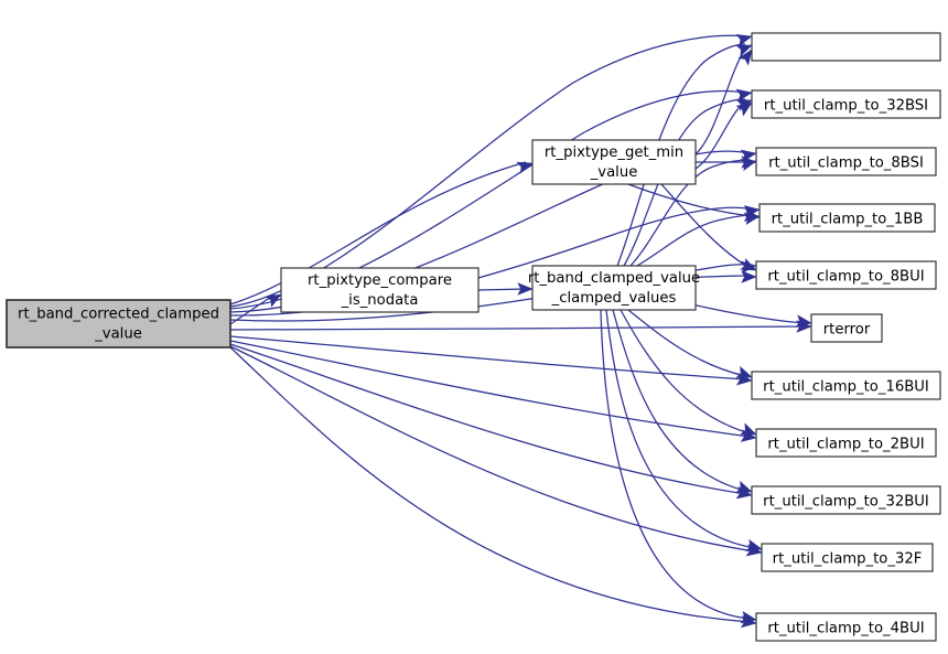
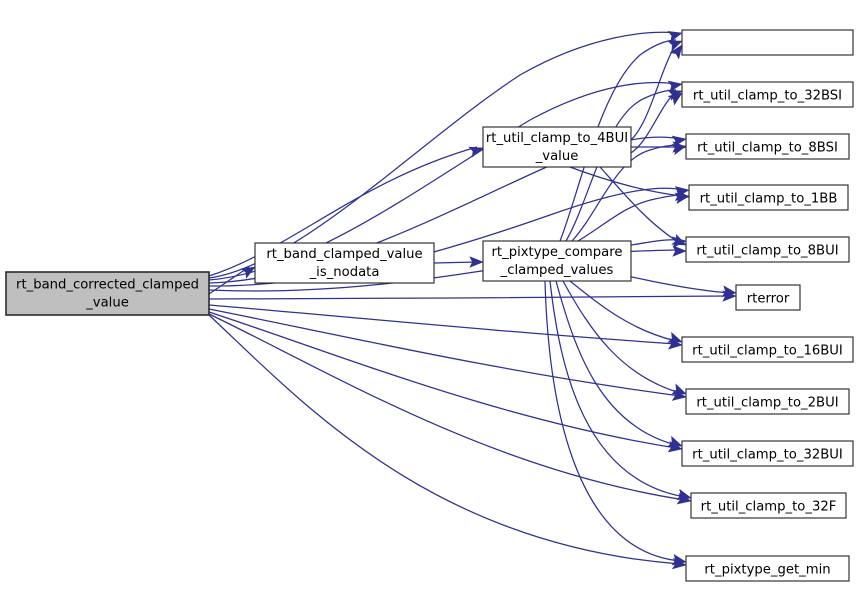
  rt_band_corrected_clamped
  _value
- rt_pixtype_compare
+ rt_band_clamped_value
  _is_nodata
- rt_pixtype_get_min
+ rt_util_clamp_to_4BUI
  _value
- rt_band_clamped_value
+ rt_pixtype_compare
  _clamped_values
  rt_util_clamp_to_32BSI
  rt_util_clamp_to_8BSI
  rt_util_clamp_to_1BB
  rt_util_clamp_to_8BUI
  rterror
  rt_util_clamp_to_16BUI
  rt_util_clamp_to_2BUI
  rt_util_clamp_to_32BUI
  rt_util_clamp_to_32F
- rt_util_clamp_to_4BUI
+ rt_pixtype_get_min
